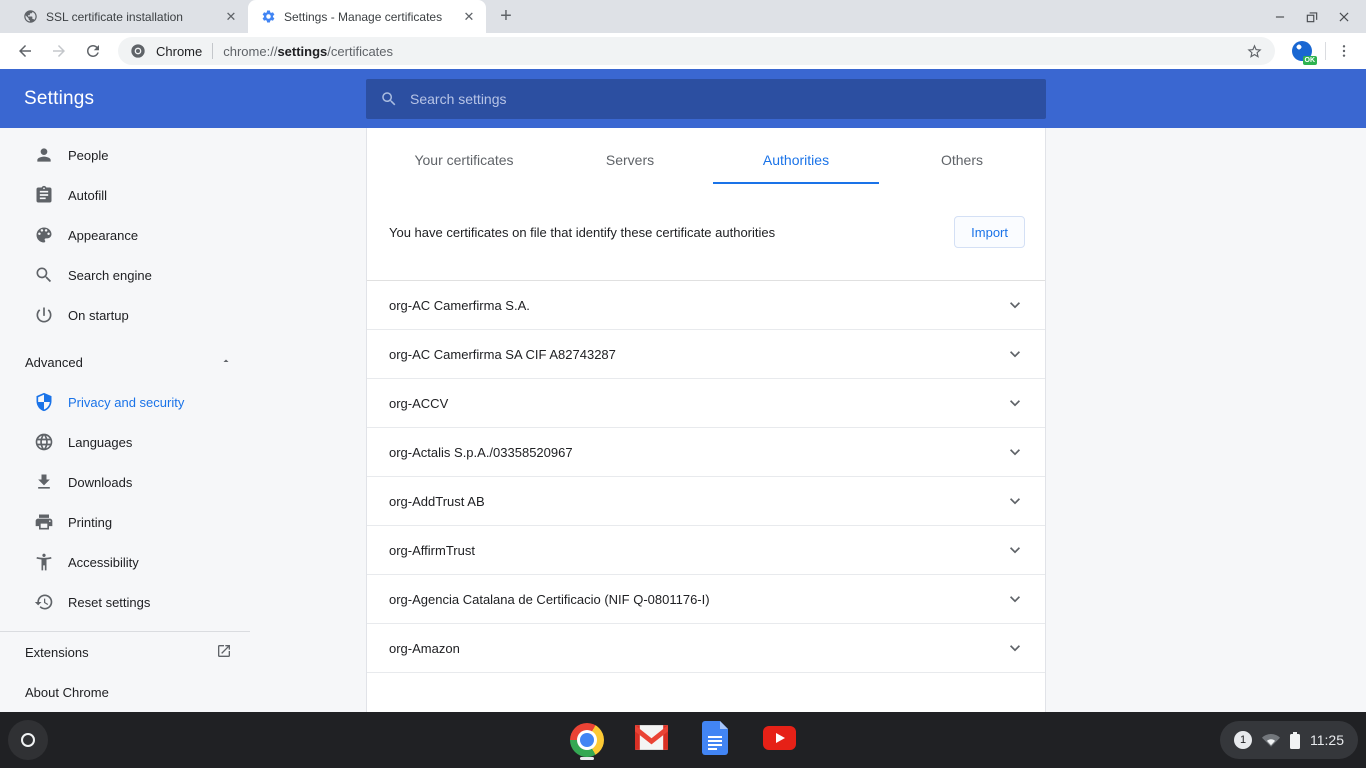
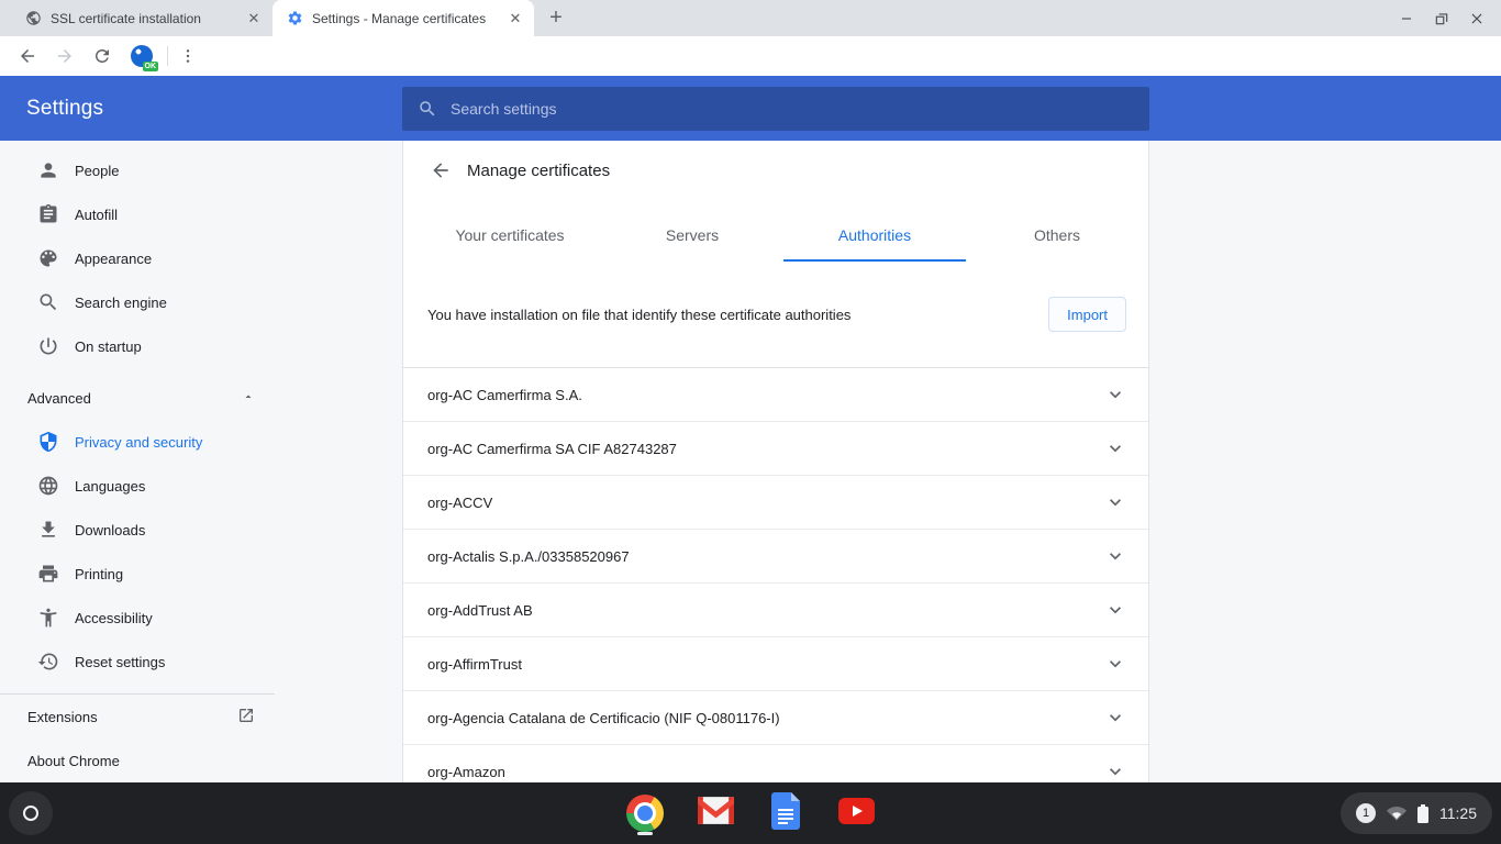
  SSL certificate installation
  ✕
  Settings - Manage certificates
  ✕
  +
- Chrome
- chrome://
- settings
- /certificates
  Settings
  Search settings
  People
  Autofill
  Appearance
  Search engine
  On startup
  Advanced
  Privacy and security
  Languages
  Downloads
  Printing
  Accessibility
  Reset settings
  Extensions
  About Chrome
+ Manage certificates
  Your certificates
  Servers
  Authorities
  Others
- You have certificates on file that identify these certificate authorities
+ You have installation on file that identify these certificate authorities
  Import
  org-AC Camerfirma S.A.
  org-AC Camerfirma SA CIF A82743287
  org-ACCV
  org-Actalis S.p.A./03358520967
  org-AddTrust AB
  org-AffirmTrust
  org-Agencia Catalana de Certificacio (NIF Q-0801176-I)
  org-Amazon
  1
  11:25
